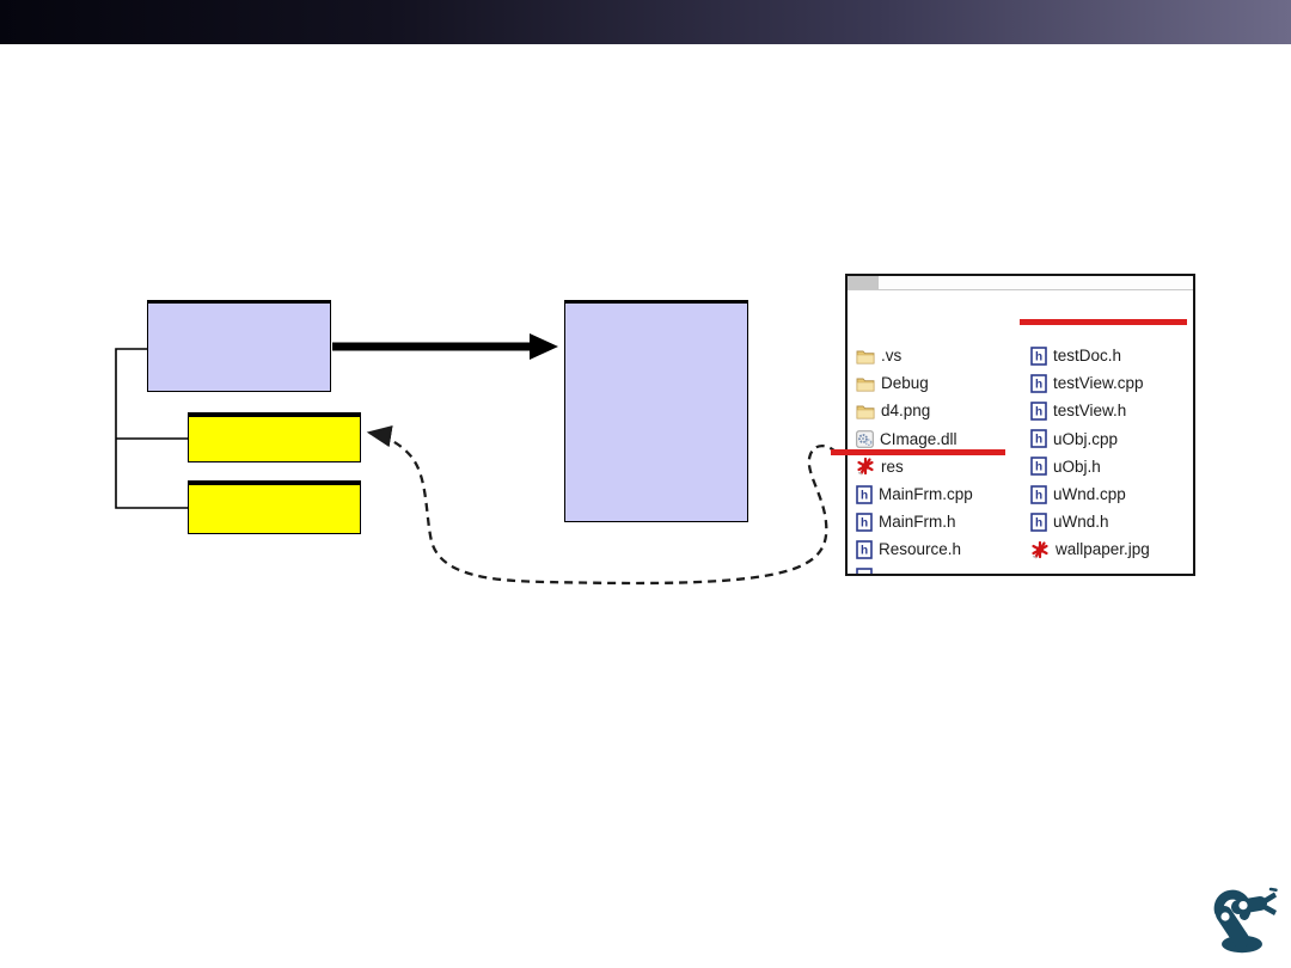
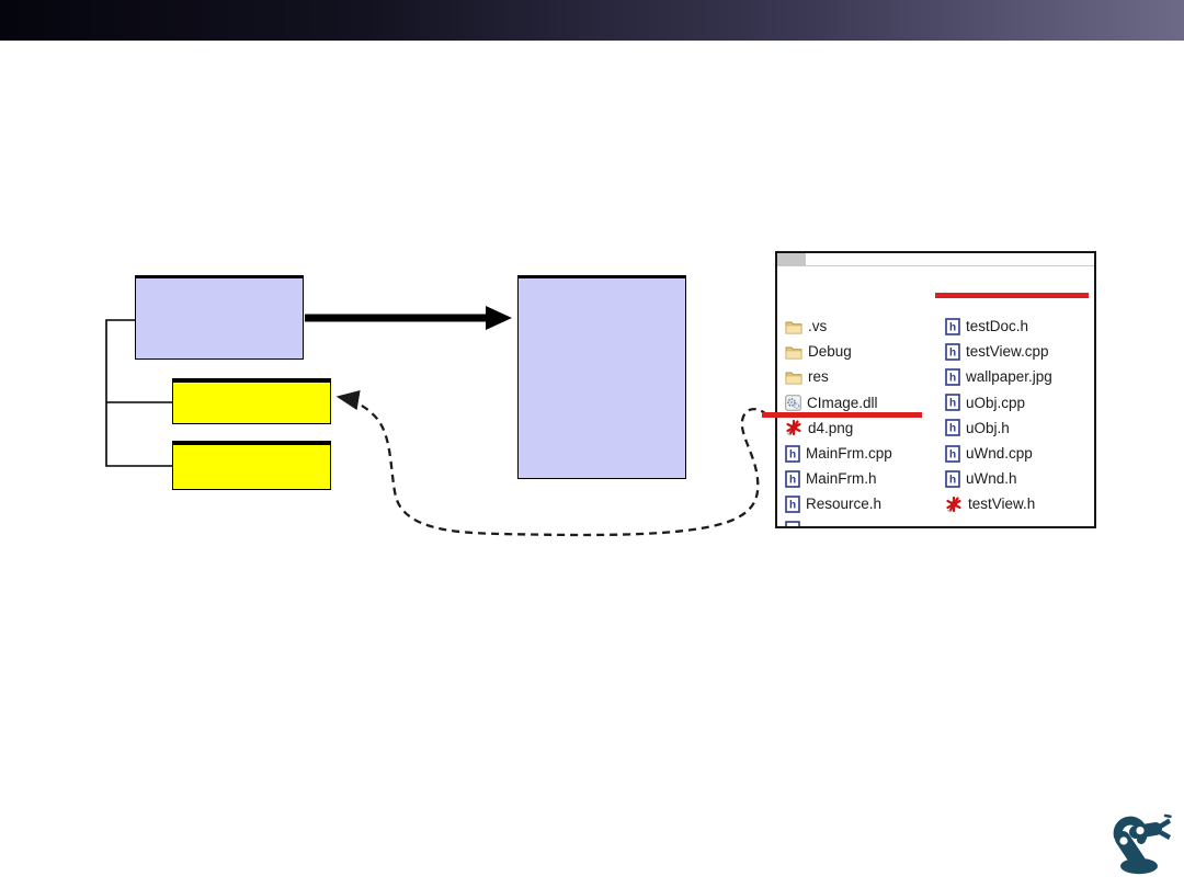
  .vs
  Debug
- d4.png
+ res
  CImage.dll
- res
+ d4.png
  h
  MainFrm.cpp
  h
  MainFrm.h
  h
  Resource.h
  h
  testDoc.h
  h
  testView.cpp
  h
- testView.h
+ wallpaper.jpg
  h
  uObj.cpp
  h
  uObj.h
  h
  uWnd.cpp
  h
  uWnd.h
- wallpaper.jpg
+ testView.h
